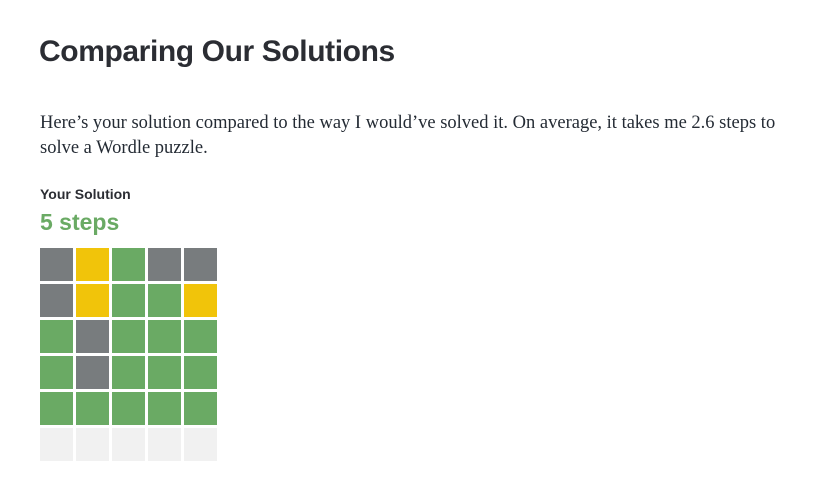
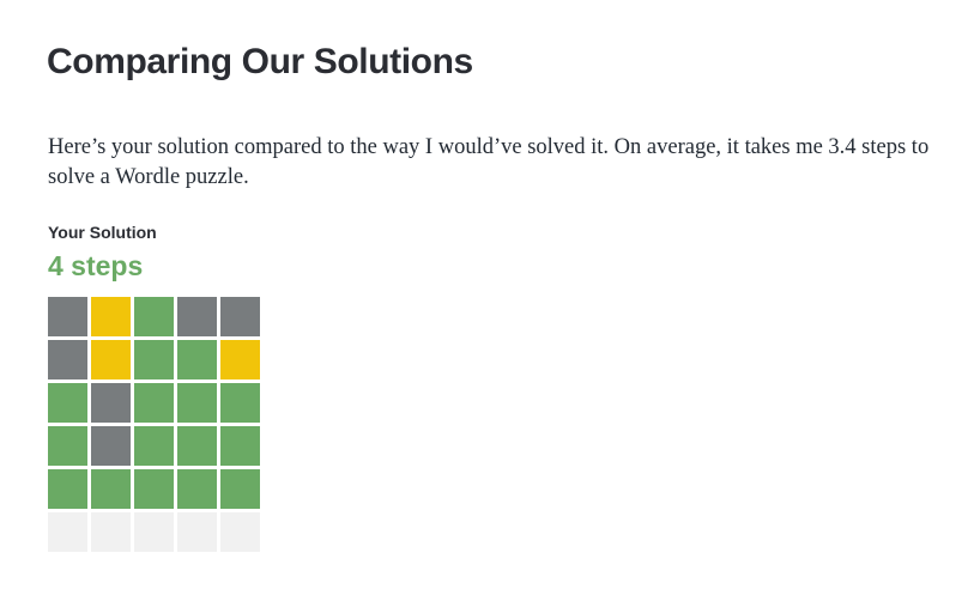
  Comparing Our Solutions
- Here’s your solution compared to the way I would’ve solved it. On average, it takes me 2.6 steps to solve a Wordle puzzle.
+ Here’s your solution compared to the way I would’ve solved it. On average, it takes me 3.4 steps to solve a Wordle puzzle.
  Your Solution
- 5 steps
+ 4 steps
